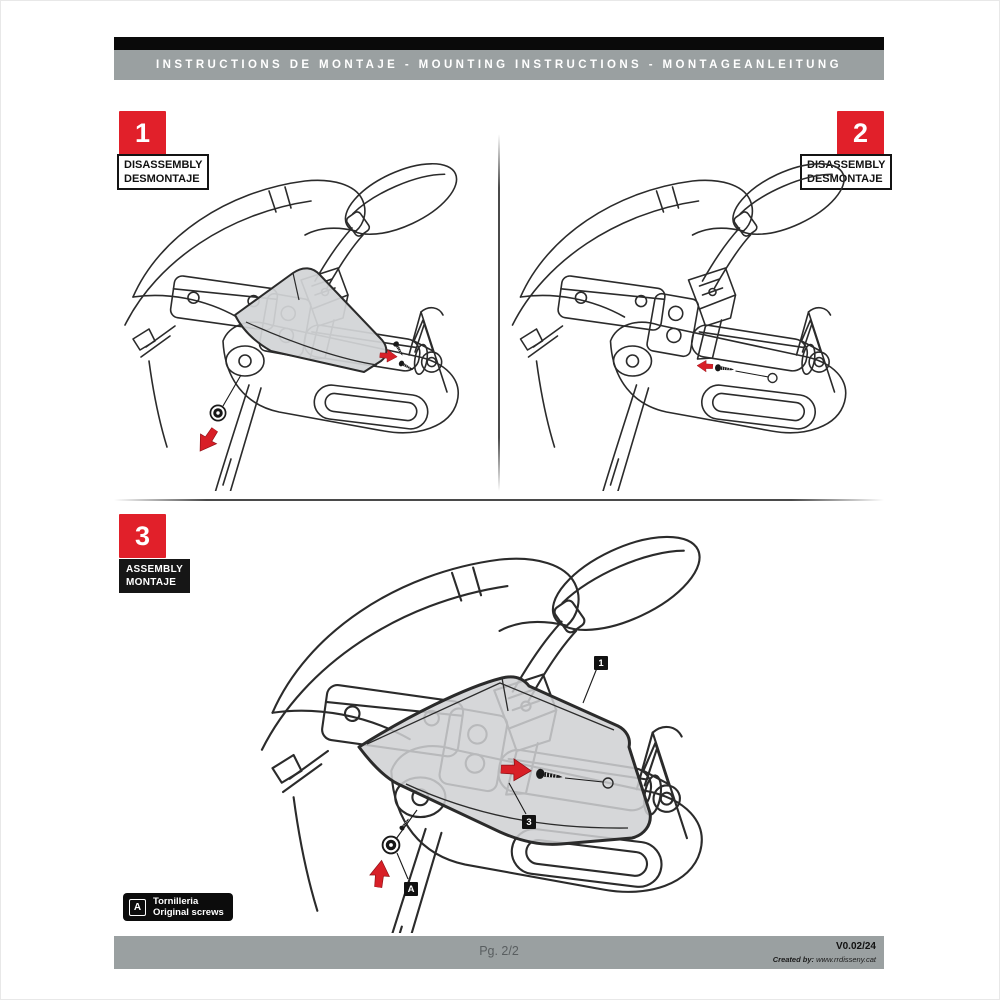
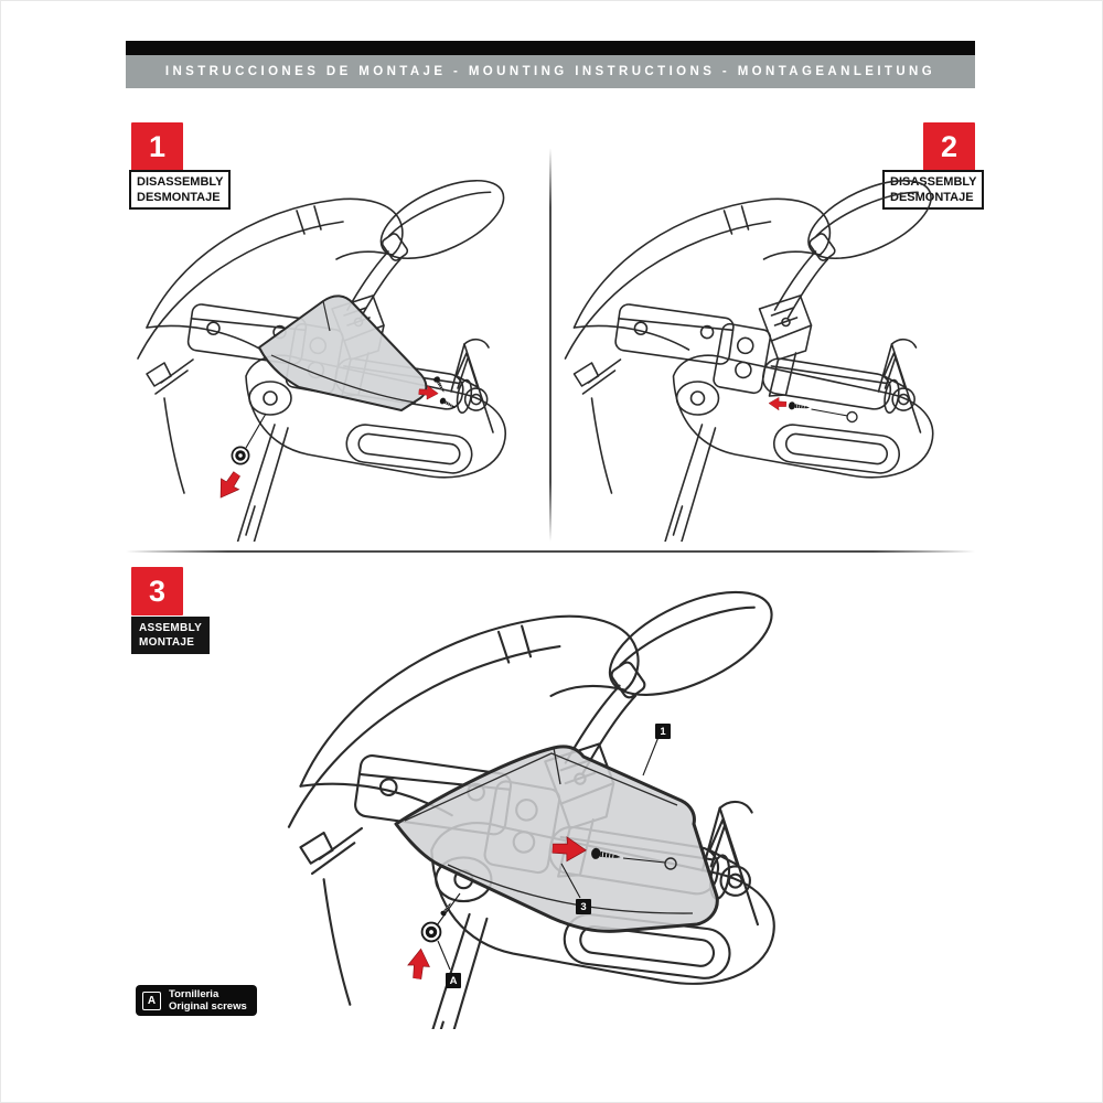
- INSTRUCTIONS DE MONTAJE - MOUNTING INSTRUCTIONS - MONTAGEANLEITUNG
+ INSTRUCCIONES DE MONTAJE - MOUNTING INSTRUCTIONS - MONTAGEANLEITUNG
  1
  DISASSEMBLY
  DESMONTAJE
  2
  ISSSEMBLY
  DESMONTAJE
  3
  ASSEMBLY
  MONTAJE
  1
  3
  A
  A
  Tornilleria
  Original screws
- Pg. 2/2
- V0.02/24
- Created by: www.rrdisseny.cat
